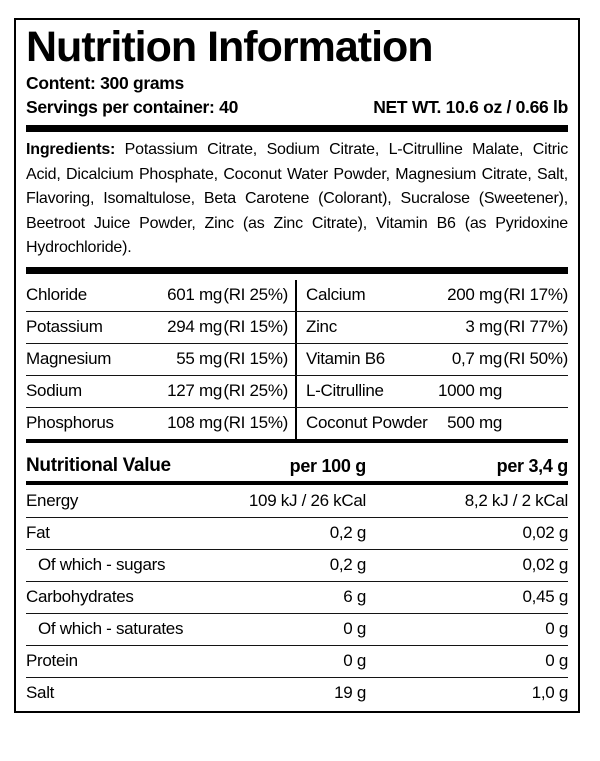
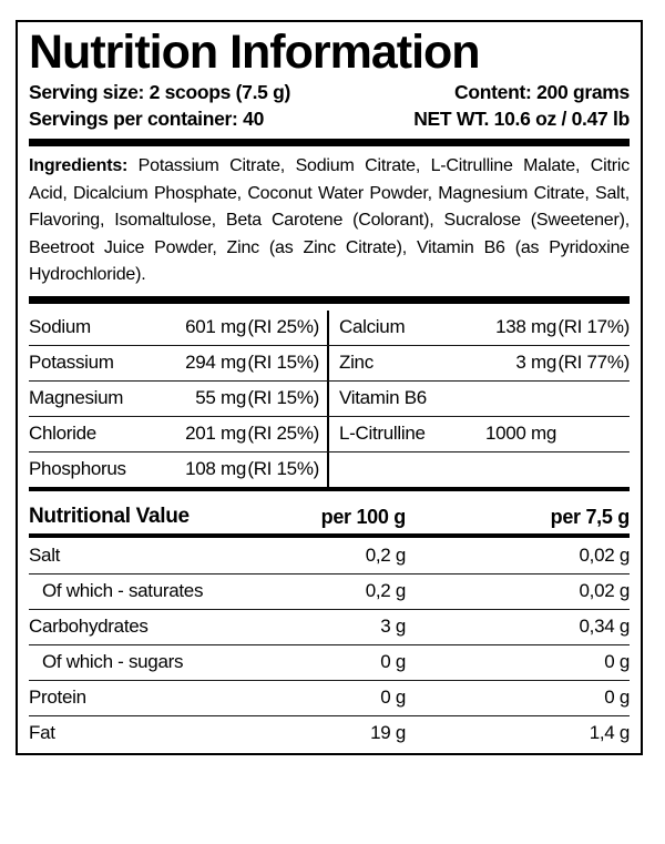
  Nutrition Information
+ Serving size: 2 scoops (7.5 g)
- Content: 300 grams
+ Content: 200 grams
  Servings per container: 40
- NET WT. 10.6 oz / 0.66 lb
+ NET WT. 10.6 oz / 0.47 lb
  Ingredients: Potassium Citrate, Sodium Citrate, L-Citrulline Malate, Citric Acid, Dicalcium Phosphate, Coconut Water Powder, Magnesium Citrate, Salt, Flavoring, Isomaltulose, Beta Carotene (Colorant), Sucralose (Sweetener), Beetroot Juice Powder, Zinc (as Zinc Citrate), Vitamin B6 (as Pyridoxine Hydrochloride).
- Chloride
+ Sodium
  601 mg
  (RI 25%)
  Calcium
- 200 mg
+ 138 mg
  (RI 17%)
  Potassium
  294 mg
  (RI 15%)
  Zinc
  3 mg
  (RI 77%)
  Magnesium
  55 mg
  (RI 15%)
  Vitamin B6
- 0,7 mg
- (RI 50%)
- Sodium
+ Chloride
- 127 mg
+ 201 mg
  (RI 25%)
  L-Citrulline
  1000 mg
  Phosphorus
  108 mg
  (RI 15%)
- Coconut Powder
- 500 mg
  Nutritional Value
  per 100 g
- per 3,4 g
+ per 7,5 g
- Energy
- 109 kJ / 26 kCal
- 8,2 kJ / 2 kCal
- Fat
+ Salt
  0,2 g
  0,02 g
- Of which - sugars
+ Of which - saturates
  0,2 g
  0,02 g
  Carbohydrates
- 6 g
+ 3 g
- 0,45 g
+ 0,34 g
- Of which - saturates
+ Of which - sugars
  0 g
  0 g
  Protein
  0 g
  0 g
- Salt
+ Fat
  19 g
- 1,0 g
+ 1,4 g
